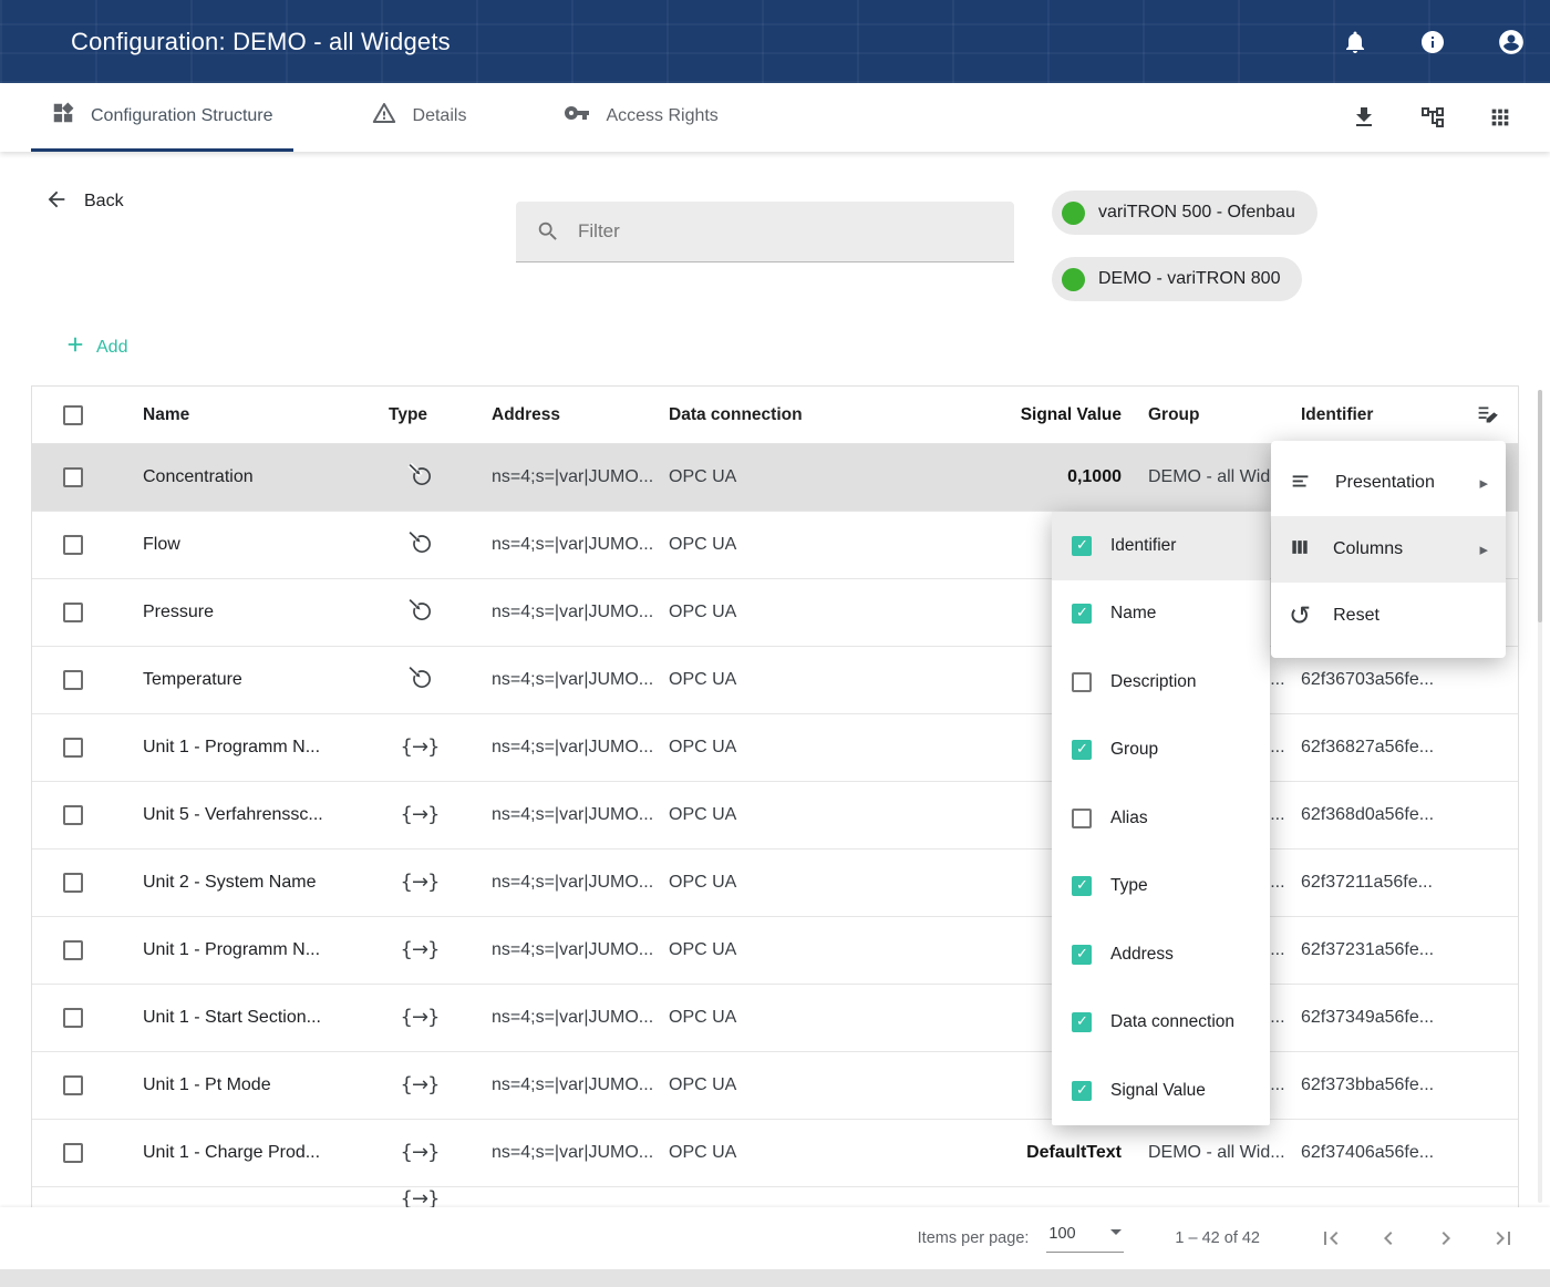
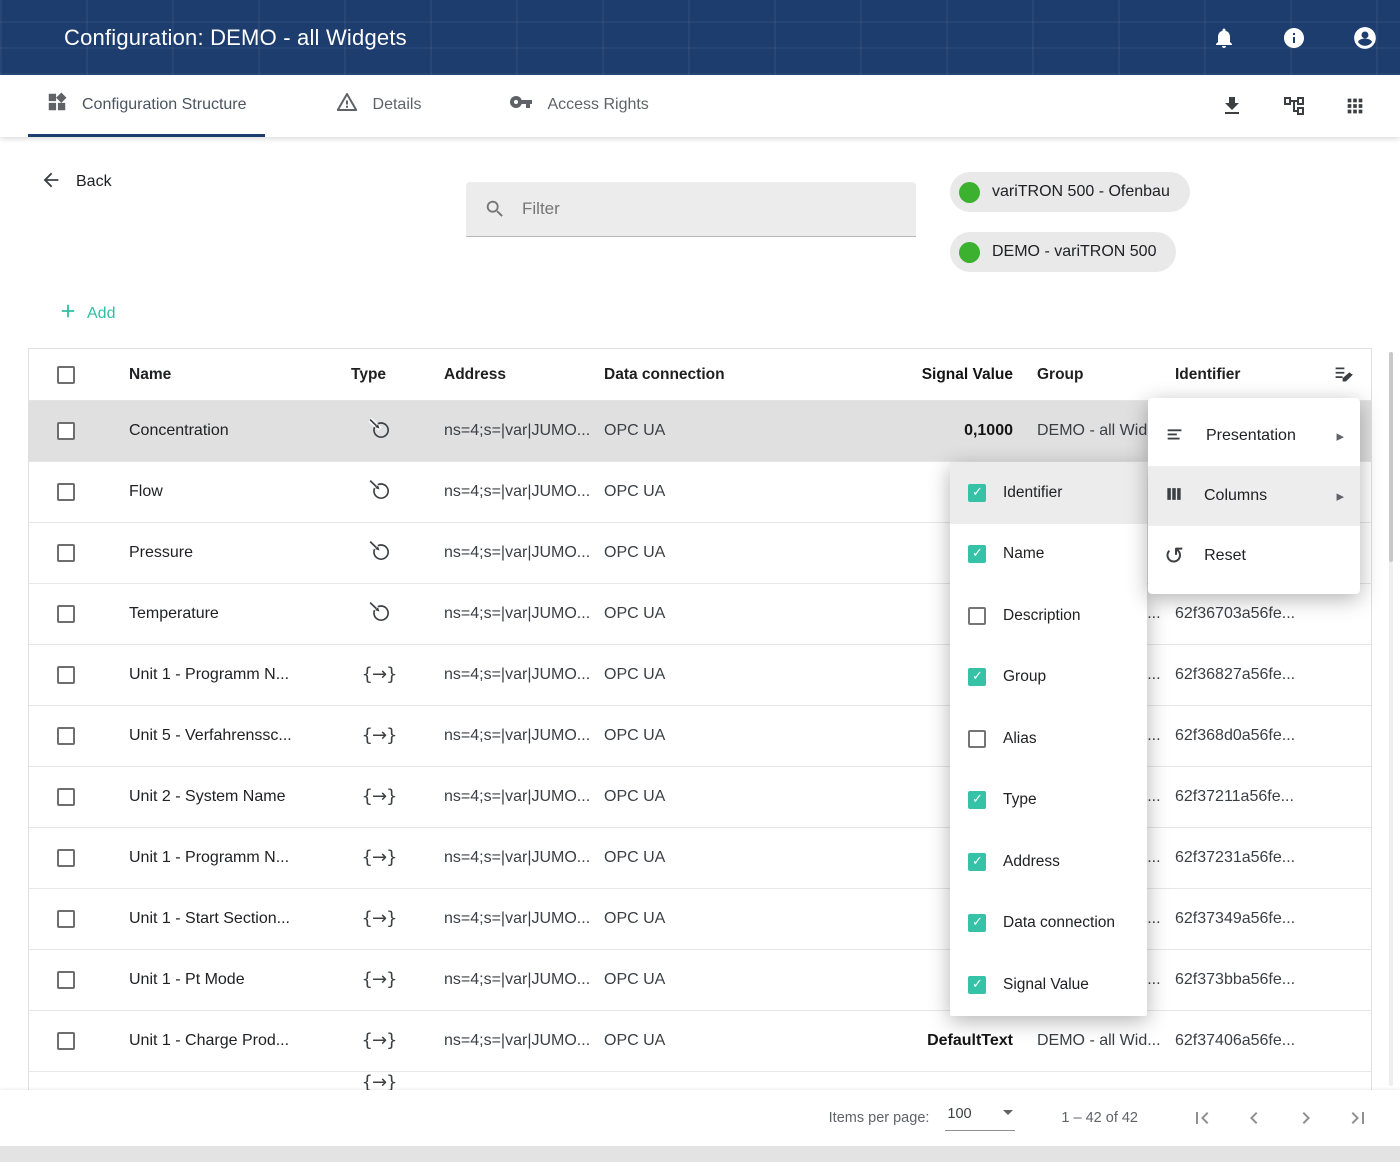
  Configuration: DEMO - all Widgets
  Configuration Structure
  Details
  Access Rights
  Back
  Filter
  variTRON 500 - Ofenbau
- DEMO - variTRON 800
+ DEMO - variTRON 500
  Add
  Name
  Type
  Address
  Data connection
  Signal Value
  Group
  Identifier
  Concentration
  ns=4;s=|var|JUMO...
  OPC UA
  0,1000
  DEMO - all Wid
  Flow
  ns=4;s=|var|JUMO...
  OPC UA
  Pressure
  ns=4;s=|var|JUMO...
  OPC UA
  Temperature
  ns=4;s=|var|JUMO...
  OPC UA
  62f36703a56fe...
  Unit 1 - Programm N...
  ns=4;s=|var|JUMO...
  OPC UA
  62f36827a56fe...
  Unit 5 - Verfahrenssc...
  ns=4;s=|var|JUMO...
  OPC UA
  62f368d0a56fe...
  Unit 2 - System Name
  ns=4;s=|var|JUMO...
  OPC UA
  62f37211a56fe...
  Unit 1 - Programm N...
  ns=4;s=|var|JUMO...
  OPC UA
  62f37231a56fe...
  Unit 1 - Start Section...
  ns=4;s=|var|JUMO...
  OPC UA
  62f37349a56fe...
  Unit 1 - Pt Mode
  ns=4;s=|var|JUMO...
  OPC UA
  62f373bba56fe...
  Unit 1 - Charge Prod...
  ns=4;s=|var|JUMO...
  OPC UA
  DefaultText
  DEMO - all Wid...
  62f37406a56fe...
  Identifier
  Name
  Description
  Group
  Alias
  Type
  Address
  Data connection
  Signal Value
  Presentation
  Columns
  Reset
  Items per page:
  100
  1 – 42 of 42
